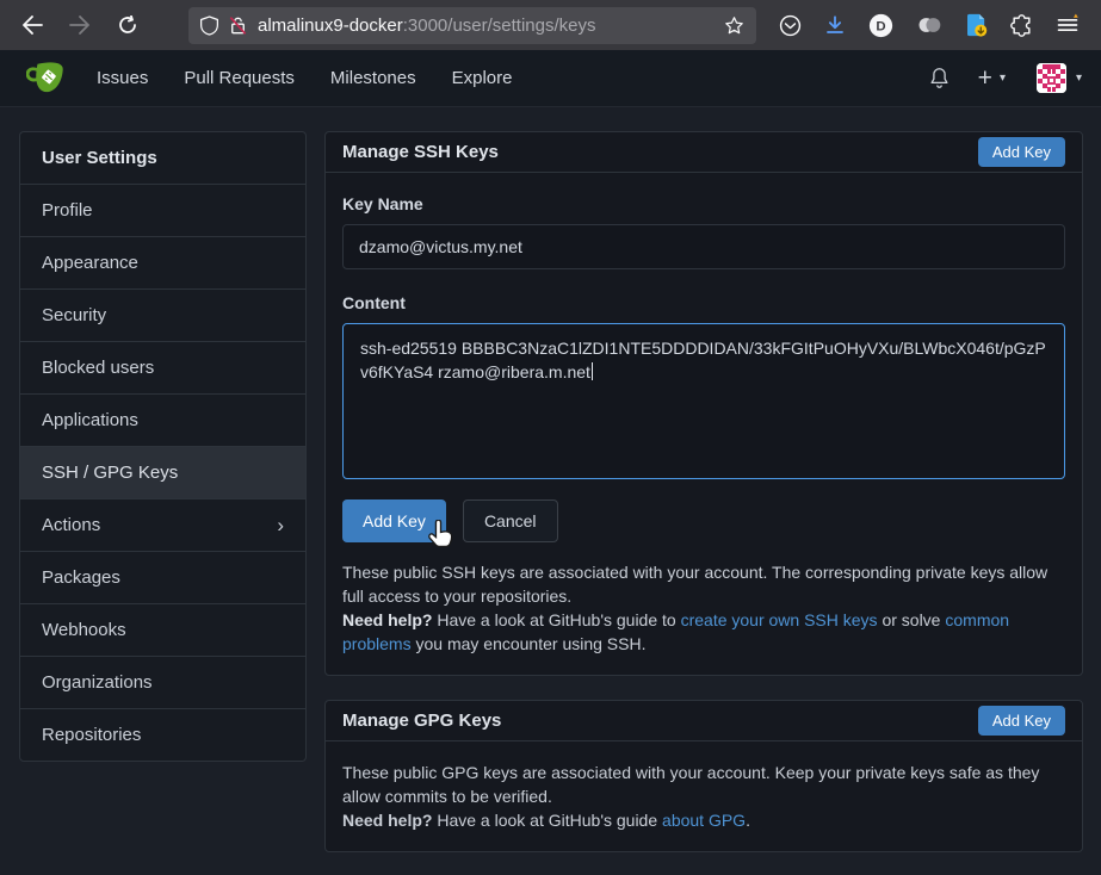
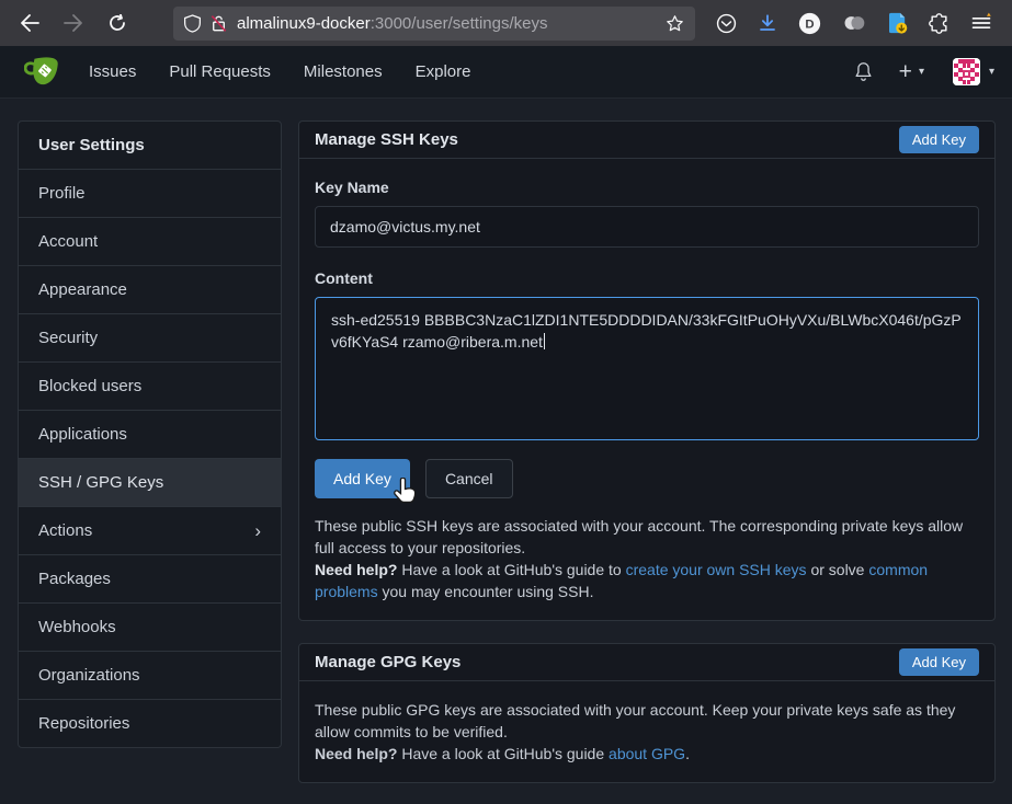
  almalinux9-docker:3000/user/settings/keys
  D
  Issues
  Pull Requests
  Milestones
  Explore
  +
  ▾
  ▾
  User Settings
  Profile
+ Account
  Appearance
  Security
  Blocked users
  Applications
  SSH / GPG Keys
  Actions
  ›
  Packages
  Webhooks
  Organizations
  Repositories
  Manage SSH Keys
  Add Key
  Key Name
  dzamo@victus.my.net
  Content
  ssh-ed25519 BBBBC3NzaC1lZDI1NTE5DDDDIDAN/33kFGItPuOHyVXu/BLWbcX046t/pGzPv6fKYaS4 rzamo@ribera.m.net
  Add Key
  Cancel
  These public SSH keys are associated with your account. The corresponding private keys allow full access to your repositories.
  Need help? Have a look at GitHub's guide to create your own SSH keys or solve common problems you may encounter using SSH.
  Manage GPG Keys
  Add Key
  These public GPG keys are associated with your account. Keep your private keys safe as they allow commits to be verified.
  Need help? Have a look at GitHub's guide about GPG.
